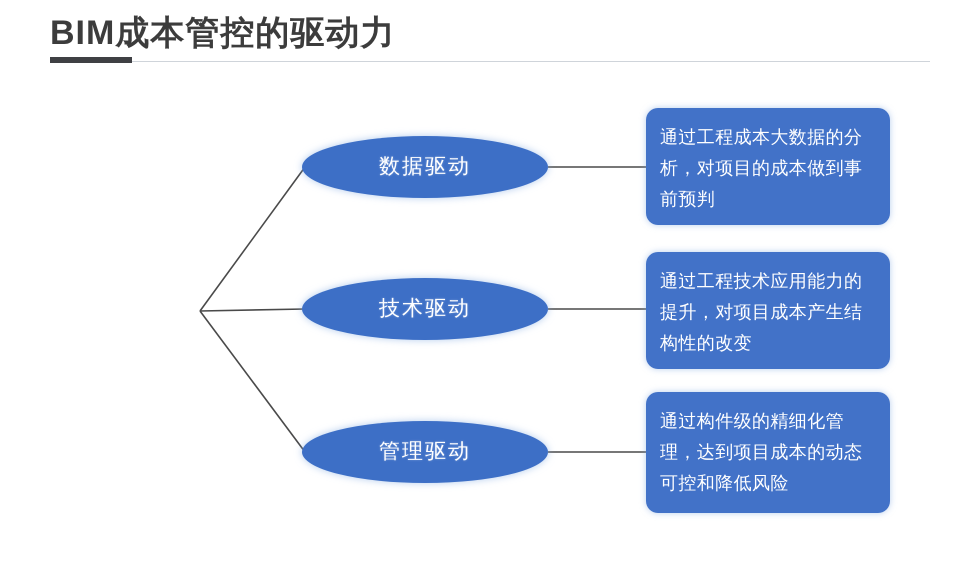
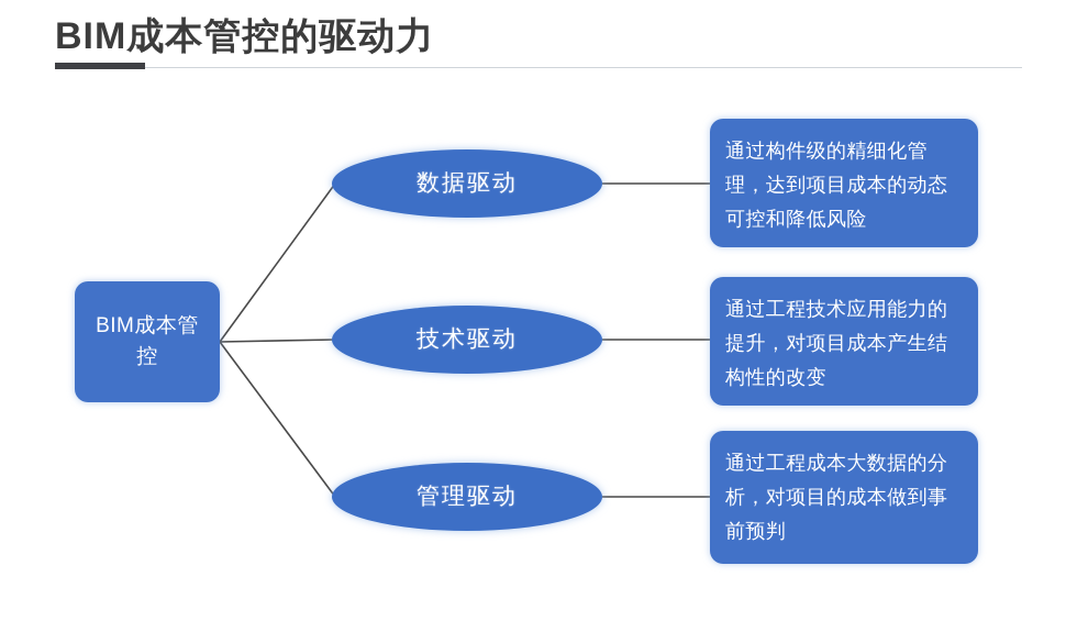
  BIM成本管控的驱动力
+ BIM成本管控
  数据驱动
  技术驱动
  管理驱动
- 通过工程成本大数据的分析，对项目的成本做到事前预判
+ 通过构件级的精细化管理，达到项目成本的动态可控和降低风险
  通过工程技术应用能力的提升，对项目成本产生结构性的改变
- 通过构件级的精细化管理，达到项目成本的动态可控和降低风险
+ 通过工程成本大数据的分析，对项目的成本做到事前预判
